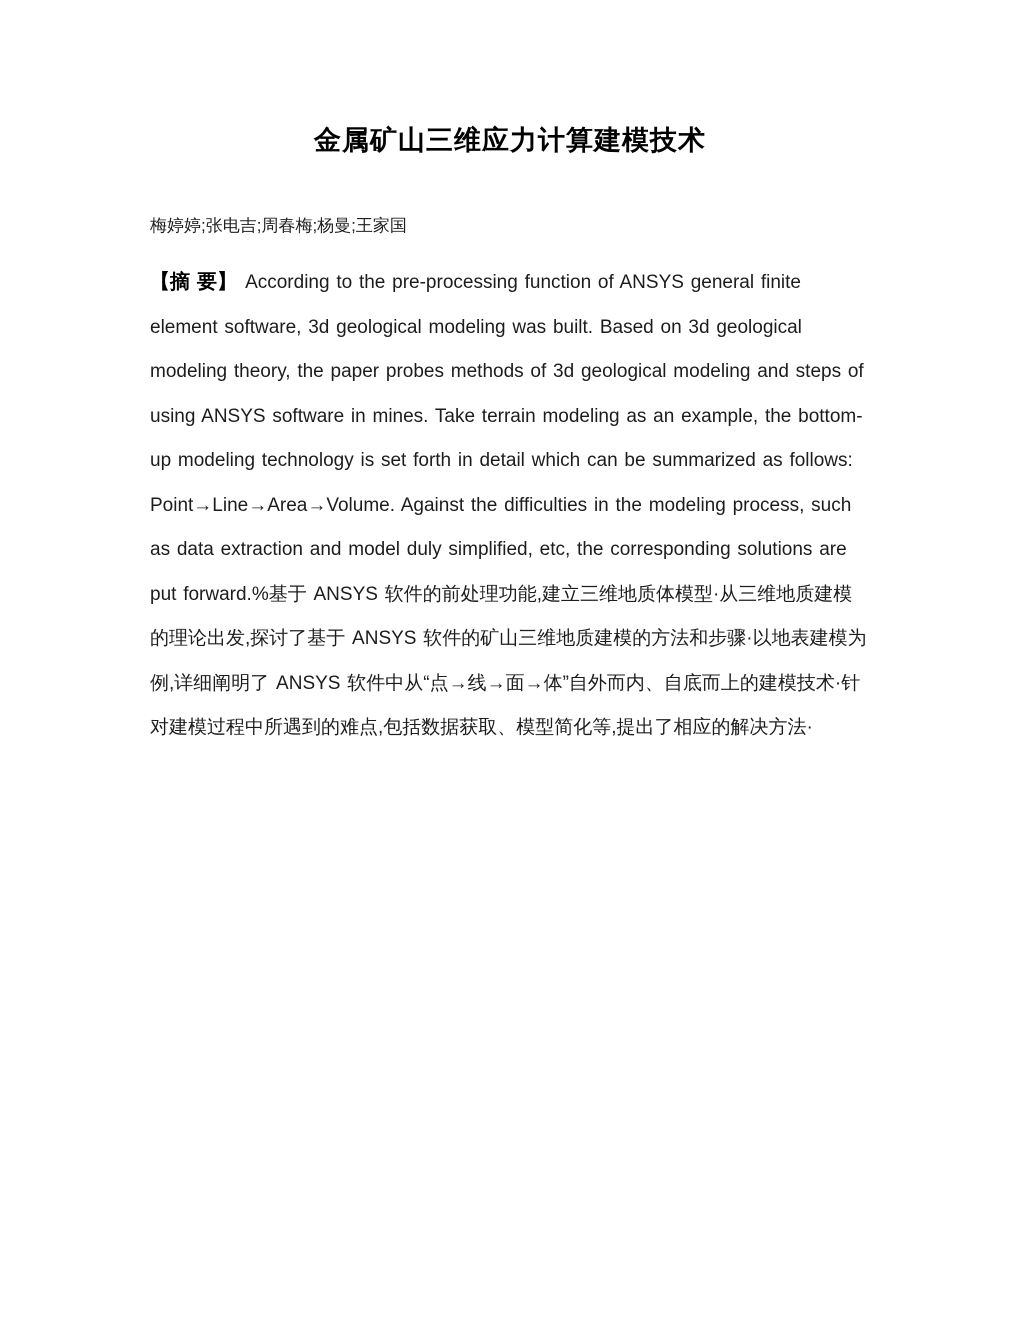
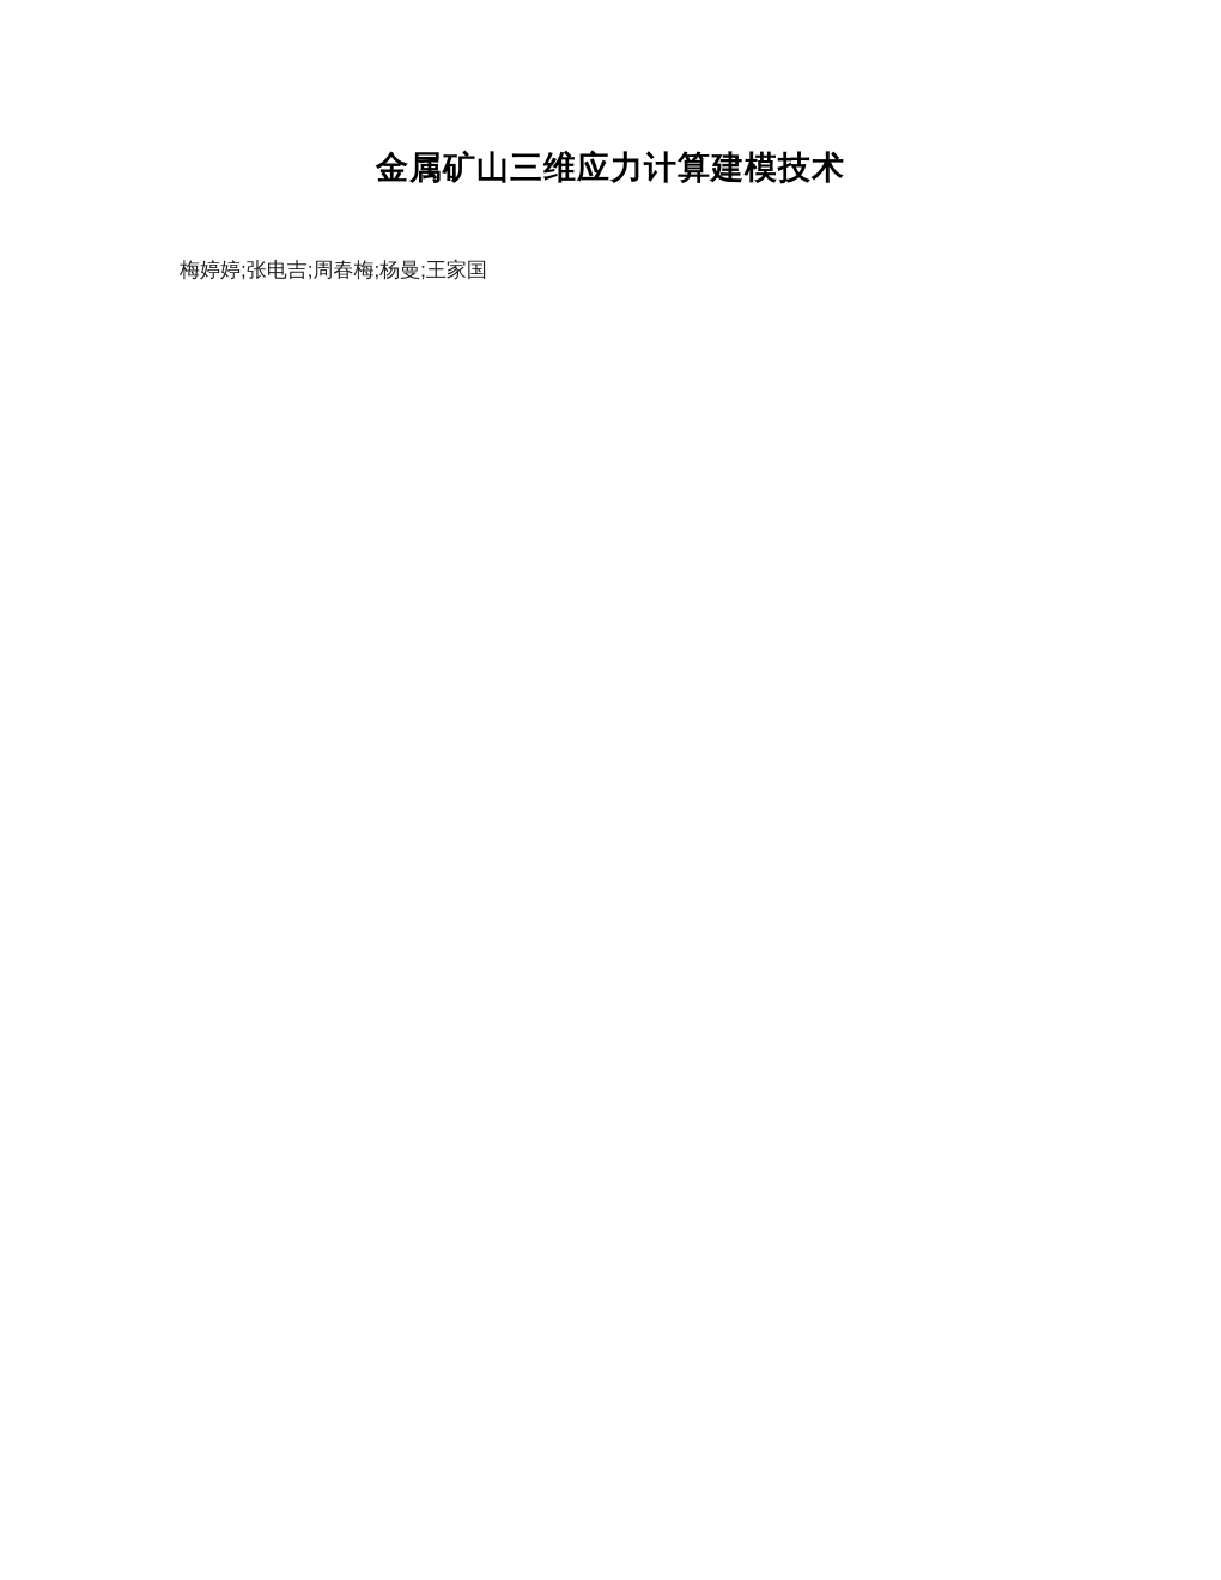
  金属矿山三维应力计算建模技术
  梅婷婷;张电吉;周春梅;杨曼;王家国
- 【摘 要】 According to the pre-processing function of ANSYS general finite element software, 3d geological modeling was built. Based on 3d geological modeling theory, the paper probes methods of 3d geological modeling and steps of using ANSYS software in mines. Take terrain modeling as an example, the bottom-up modeling technology is set forth in detail which can be summarized as follows: Point→Line→Area→Volume. Against the difficulties in the modeling process, such as data extraction and model duly simplified, etc, the corresponding solutions are put forward.%基于 ANSYS 软件的前处理功能,建立三维地质体模型·从三维地质建模的理论出发,探讨了基于 ANSYS 软件的矿山三维地质建模的方法和步骤·以地表建模为例,详细阐明了 ANSYS 软件中从“点→线→面→体”自外而内、自底而上的建模技术·针对建模过程中所遇到的难点,包括数据获取、模型简化等,提出了相应的解决方法·
